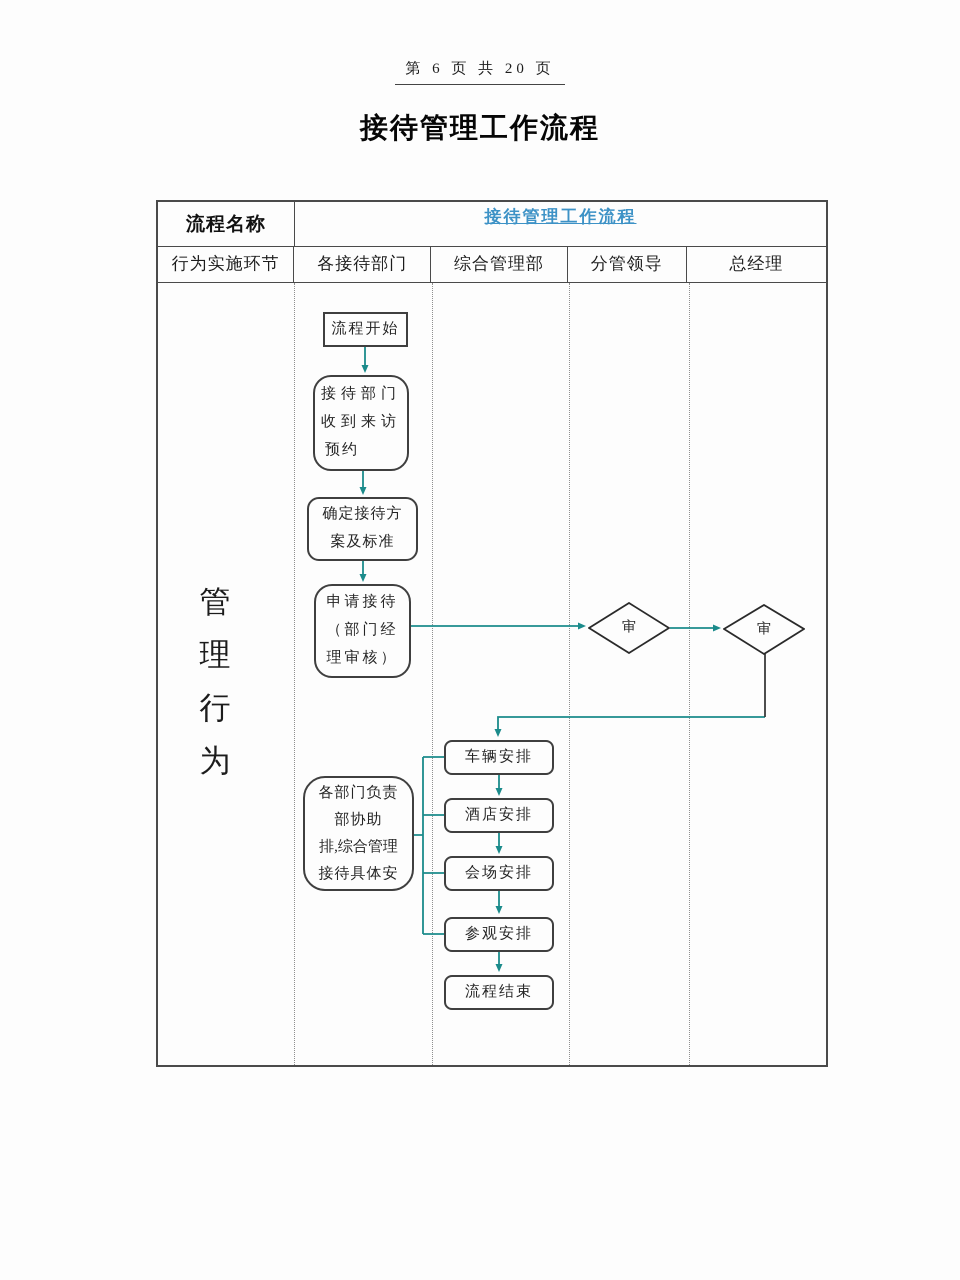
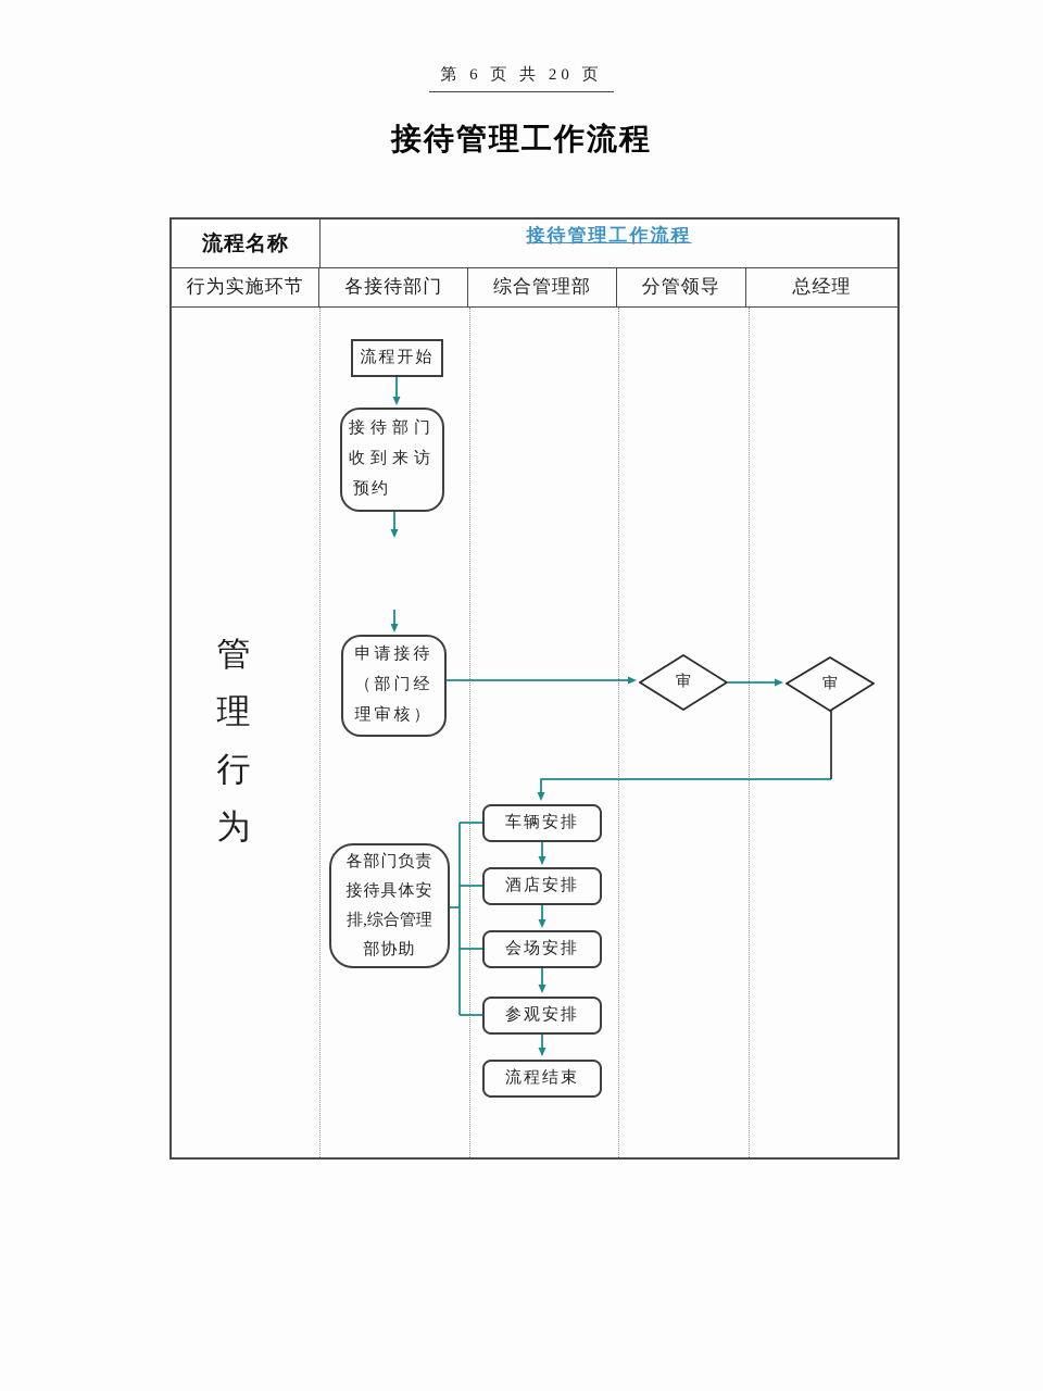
  第 6 页 共 20 页
  接待管理工作流程
  流程名称
  接待管理工作流程
  行为实施环节
  各接待部门
  综合管理部
  分管领导
  总经理
  管
  理
  行
  为
  流程开始
  接待部门
  收到来访
  预约
- 确定接待方
- 案及标准
  申请接待
  （部门经
  理审核）
  审
  审
  车辆安排
  酒店安排
  会场安排
  参观安排
  流程结束
  各部门负责
- 部协助
+ 接待具体安
  排,综合管理
- 接待具体安
+ 部协助
